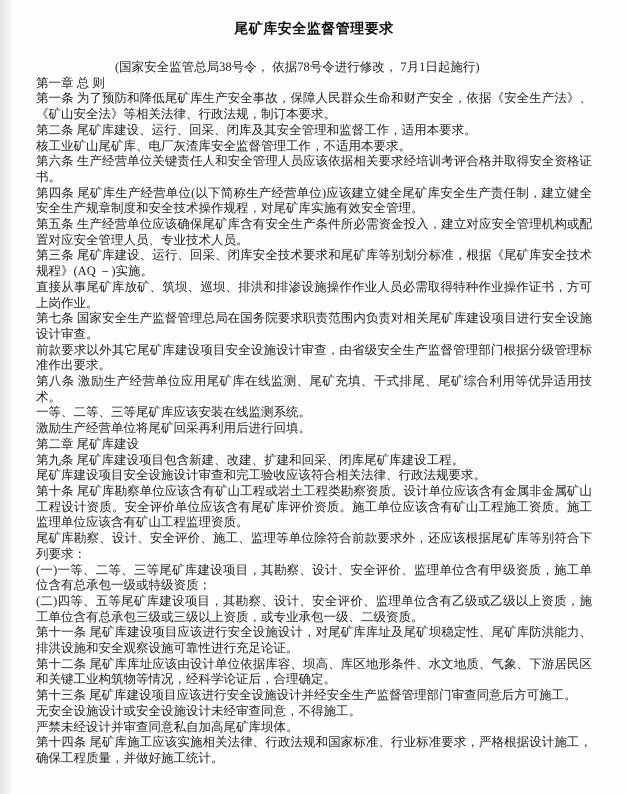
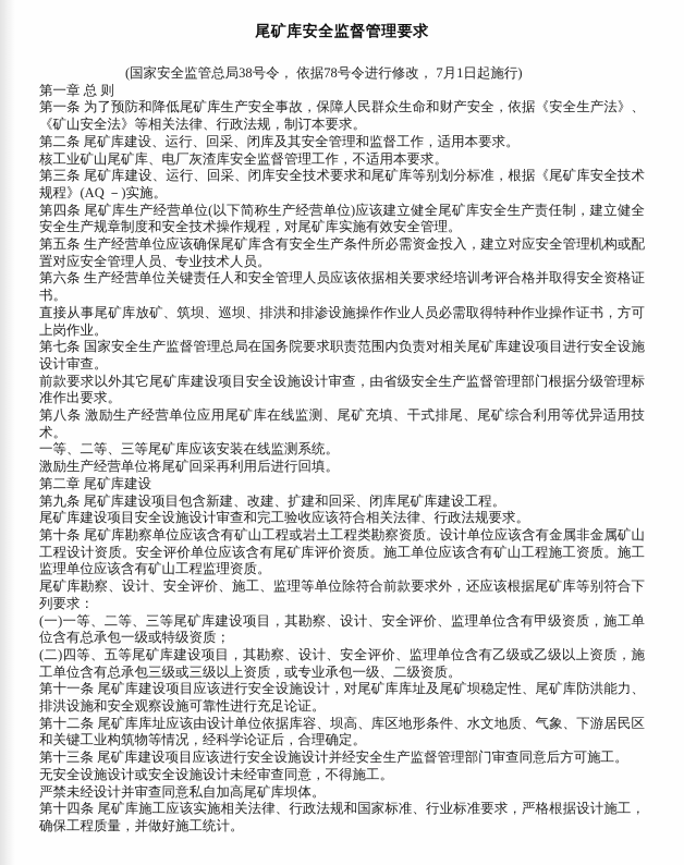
  尾矿库安全监督管理要求
  (国家安全监管总局38号令， 依据78号令进行修改， 7月1日起施行)
  第一章 总 则
  第一条 为了预防和降低尾矿库生产安全事故，保障人民群众生命和财产安全，依据《安全生产法》、《矿山安全法》等相关法律、行政法规，制订本要求。
  第二条 尾矿库建设、运行、回采、闭库及其安全管理和监督工作，适用本要求。
  核工业矿山尾矿库、电厂灰渣库安全监督管理工作，不适用本要求。
- 第六条 生产经营单位关键责任人和安全管理人员应该依据相关要求经培训考评合格并取得安全资格证书。
+ 第三条 尾矿库建设、运行、回采、闭库安全技术要求和尾矿库等别划分标准，根据《尾矿库安全技术规程》(AQ －)实施。
  第四条 尾矿库生产经营单位(以下简称生产经营单位)应该建立健全尾矿库安全生产责任制，建立健全安全生产规章制度和安全技术操作规程，对尾矿库实施有效安全管理。
  第五条 生产经营单位应该确保尾矿库含有安全生产条件所必需资金投入，建立对应安全管理机构或配置对应安全管理人员、专业技术人员。
- 第三条 尾矿库建设、运行、回采、闭库安全技术要求和尾矿库等别划分标准，根据《尾矿库安全技术规程》(AQ －)实施。
+ 第六条 生产经营单位关键责任人和安全管理人员应该依据相关要求经培训考评合格并取得安全资格证书。
  直接从事尾矿库放矿、筑坝、巡坝、排洪和排渗设施操作作业人员必需取得特种作业操作证书，方可上岗作业。
  第七条 国家安全生产监督管理总局在国务院要求职责范围内负责对相关尾矿库建设项目进行安全设施设计审查。
  前款要求以外其它尾矿库建设项目安全设施设计审查，由省级安全生产监督管理部门根据分级管理标准作出要求。
  第八条 激励生产经营单位应用尾矿库在线监测、尾矿充填、干式排尾、尾矿综合利用等优异适用技术。
  一等、二等、三等尾矿库应该安装在线监测系统。
  激励生产经营单位将尾矿回采再利用后进行回填。
  第二章 尾矿库建设
  第九条 尾矿库建设项目包含新建、改建、扩建和回采、闭库尾矿库建设工程。
  尾矿库建设项目安全设施设计审查和完工验收应该符合相关法律、行政法规要求。
  第十条 尾矿库勘察单位应该含有矿山工程或岩土工程类勘察资质。设计单位应该含有金属非金属矿山工程设计资质。安全评价单位应该含有尾矿库评价资质。施工单位应该含有矿山工程施工资质。施工监理单位应该含有矿山工程监理资质。
  尾矿库勘察、设计、安全评价、施工、监理等单位除符合前款要求外，还应该根据尾矿库等别符合下列要求：
  (一)一等、二等、三等尾矿库建设项目，其勘察、设计、安全评价、监理单位含有甲级资质，施工单位含有总承包一级或特级资质；
  (二)四等、五等尾矿库建设项目，其勘察、设计、安全评价、监理单位含有乙级或乙级以上资质，施工单位含有总承包三级或三级以上资质，或专业承包一级、二级资质。
  第十一条 尾矿库建设项目应该进行安全设施设计，对尾矿库库址及尾矿坝稳定性、尾矿库防洪能力、排洪设施和安全观察设施可靠性进行充足论证。
  第十二条 尾矿库库址应该由设计单位依据库容、坝高、库区地形条件、水文地质、气象、下游居民区和关键工业构筑物等情况，经科学论证后，合理确定。
  第十三条 尾矿库建设项目应该进行安全设施设计并经安全生产监督管理部门审查同意后方可施工。
  无安全设施设计或安全设施设计未经审查同意，不得施工。
  严禁未经设计并审查同意私自加高尾矿库坝体。
  第十四条 尾矿库施工应该实施相关法律、行政法规和国家标准、行业标准要求，严格根据设计施工，确保工程质量，并做好施工统计。
